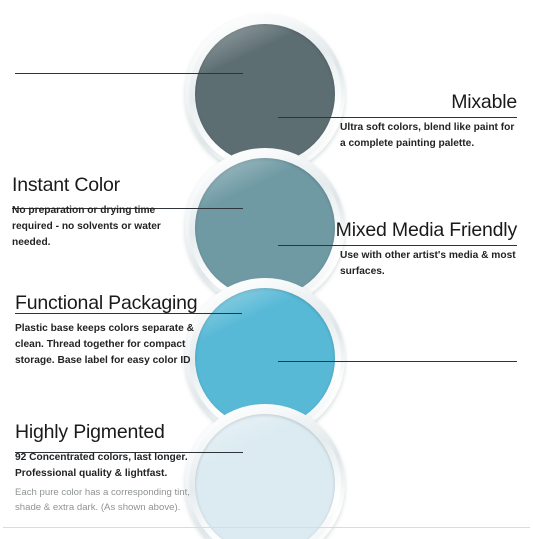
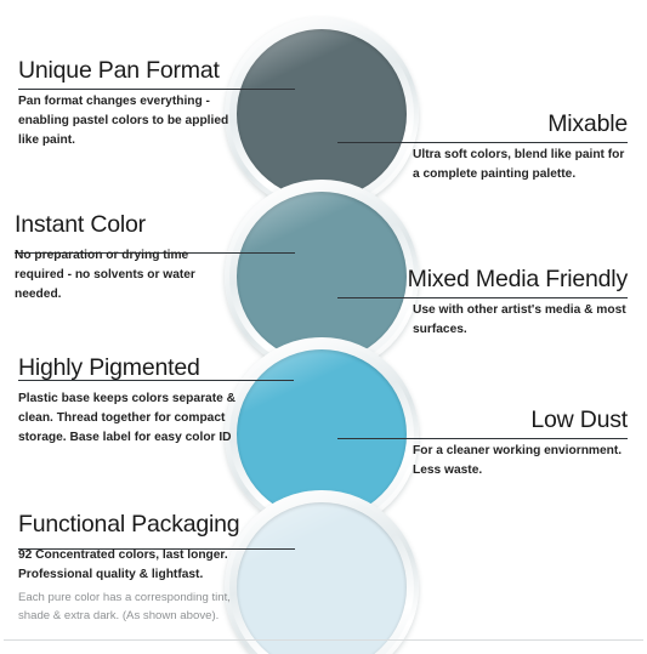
+ Unique Pan Format
+ Pan format changes everything - enabling pastel colors to be applied like paint.
  Instant Color
  No preparation or drying time required - no solvents or water needed.
- Functional Packaging
+ Highly Pigmented
  Plastic base keeps colors separate & clean. Thread together for compact storage. Base label for easy color ID
- Highly Pigmented
+ Functional Packaging
  92 Concentrated colors, last longer. Professional quality & lightfast.
  Each pure color has a corresponding tint, shade & extra dark. (As shown above).
  Mixable
  Ultra soft colors, blend like paint for a complete painting palette.
  Mixed Media Friendly
  Use with other artist's media & most surfaces.
+ Low Dust
+ For a cleaner working enviornment. Less waste.
